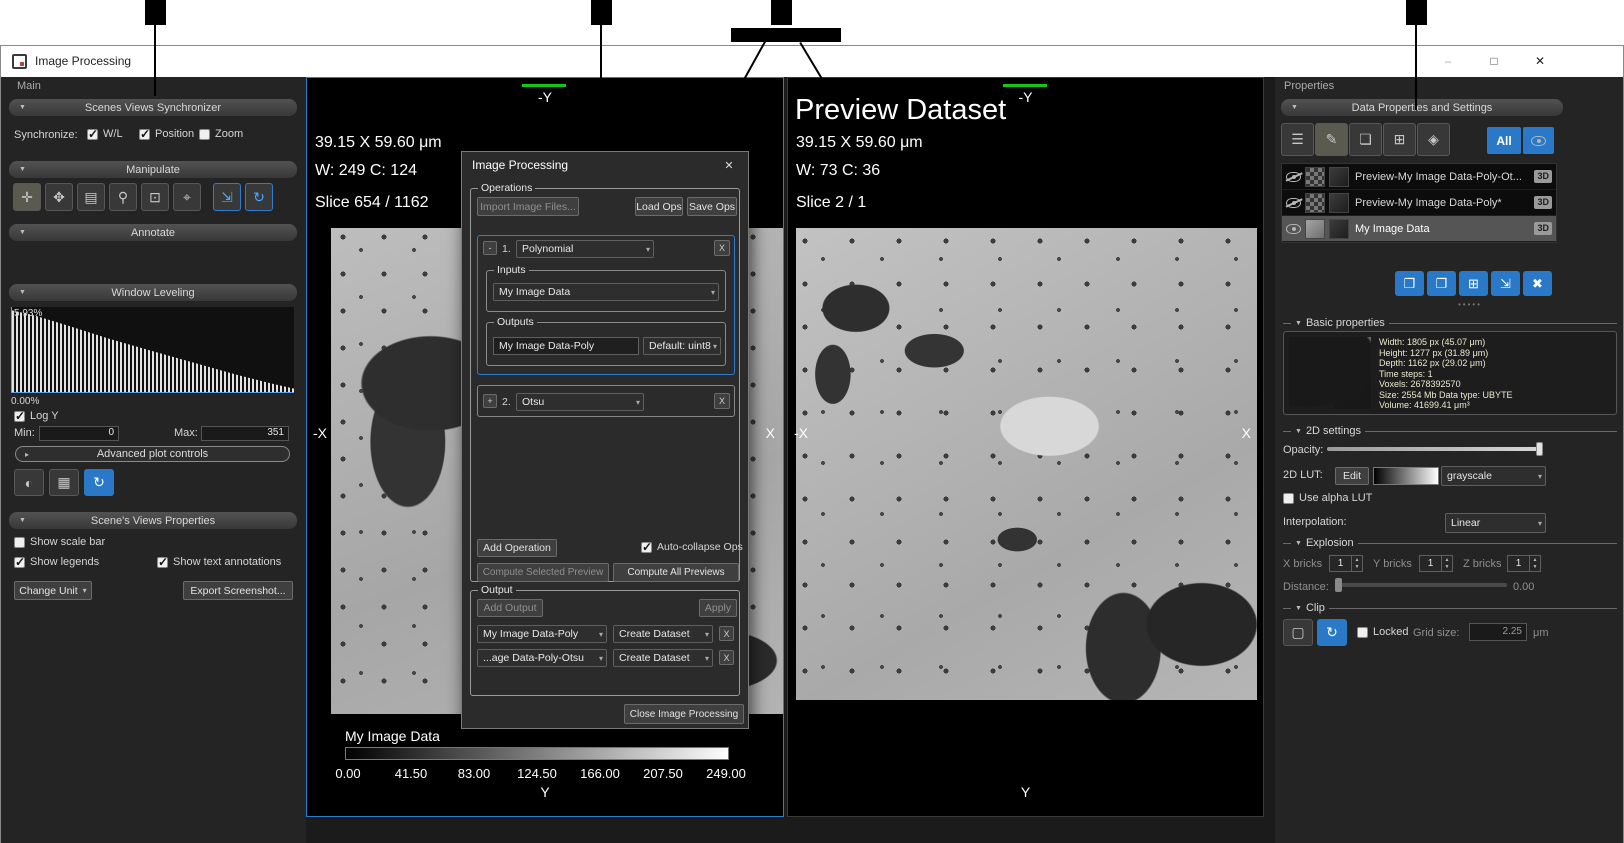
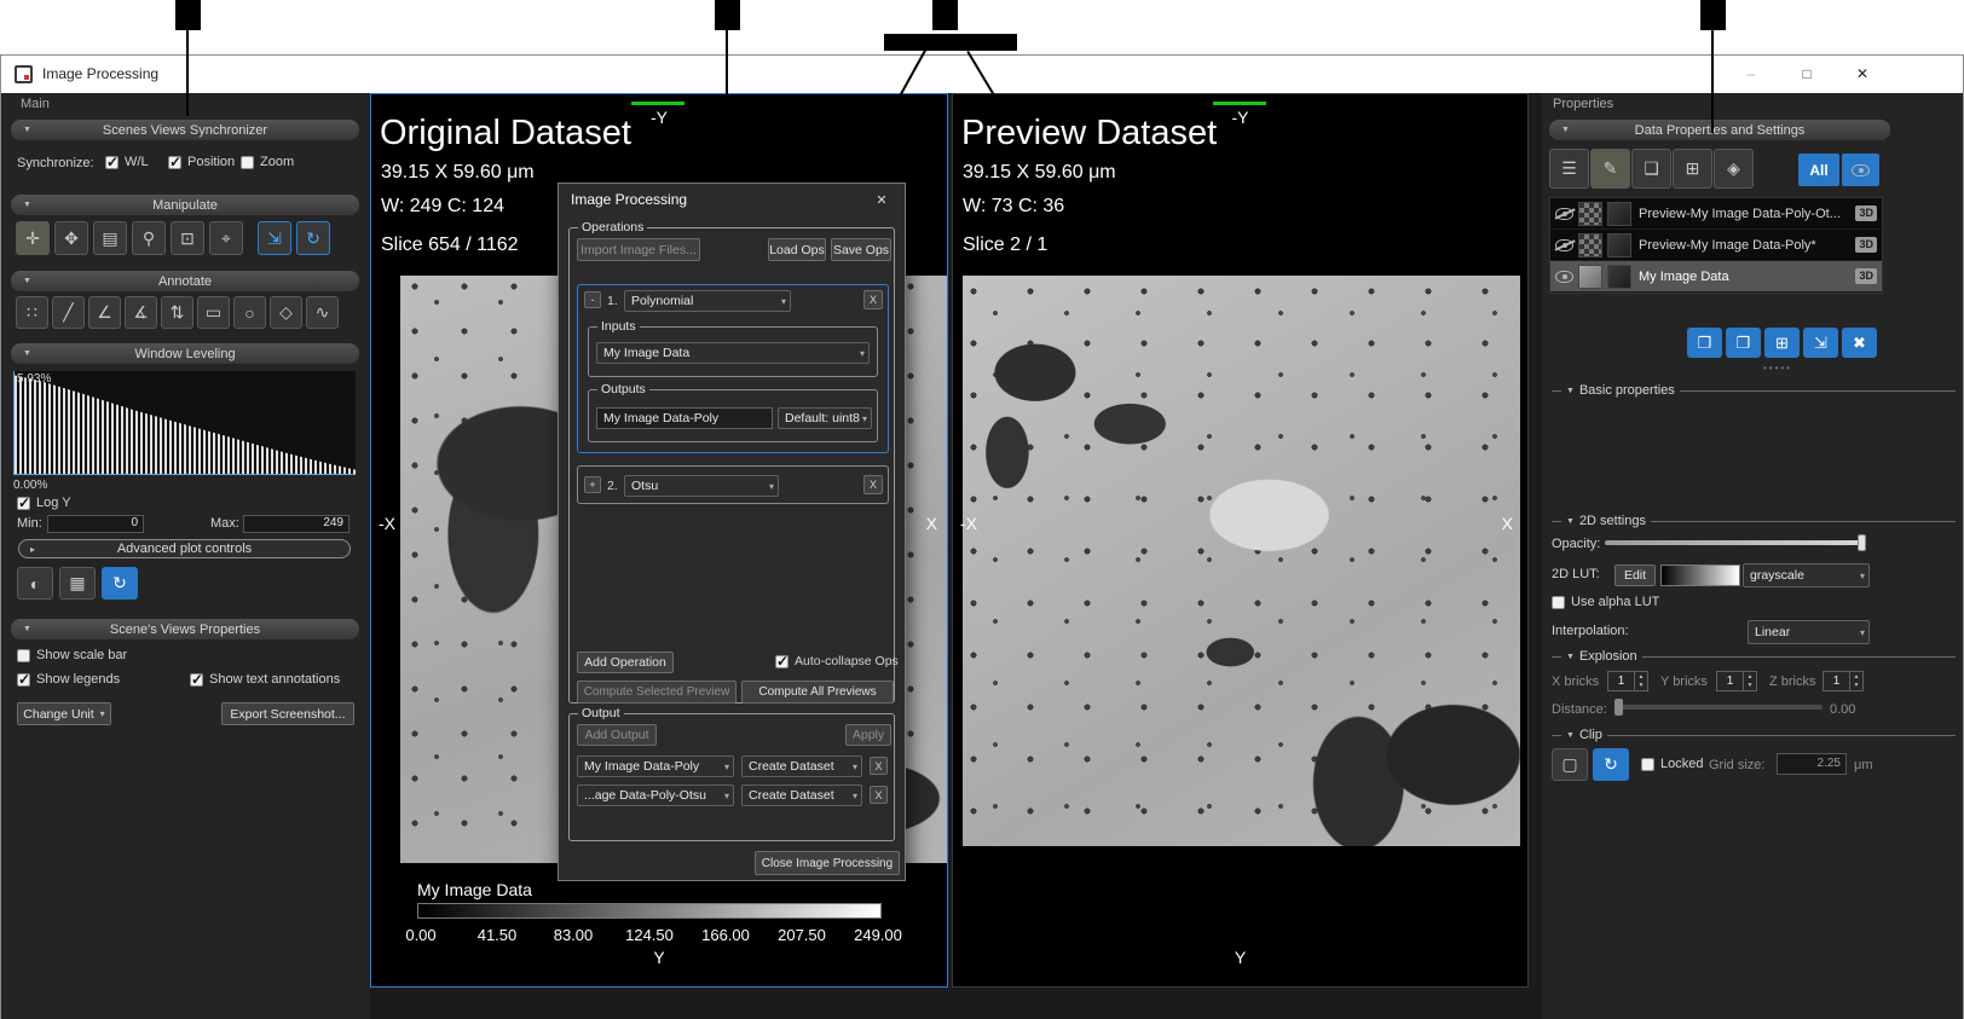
  Image Processing
  –
  □
  ✕
  Main
  Scenes Views Synchronizer
  Synchronize:
  W/L
  Position
  Zoom
  Manipulate
  ✛
  ✥
  ▤
  ⚲
  ⊡
  ⌖
  ⇲
  ↻
  Annotate
+ ∷
+ ╱
+ ∠
+ ∡
+ ⇅
+ ▭
+ ○
+ ◇
+ ∿
  Window Leveling
  5.93%
  0.00%
  Log Y
  Min:
  0
  Max:
- 351
+ 249
  Advanced plot controls
  ◐
  ▦
  ↻
  Scene's Views Properties
  Show scale bar
  Show legends
  Show text annotations
  Change Unit
  Export Screenshot...
  -Y
+ Original Dataset
  39.15 X 59.60 μm
  W: 249 C: 124
  Slice 654 / 1162
  -X
  X
  My Image Data
  0.00
  41.50
  83.00
  124.50
  166.00
  207.50
  249.00
  Y
  -Y
  Preview Dataset
  39.15 X 59.60 μm
  W: 73 C: 36
  Slice 2 / 1
  -X
  X
  Y
  Image Processing
  ✕
  Operations
  Import Image Files...
  Load Ops
  Save Ops
  -
  1.
  Polynomial
  X
  Inputs
  My Image Data
  Outputs
  My Image Data-Poly
  Default: uint8
  +
  2.
  Otsu
  X
  Add Operation
  Auto-collapse Ops
  Compute Selected Preview
  Compute All Previews
  Output
  Add Output
  Apply
  My Image Data-Poly
  Create Dataset
  X
  ...age Data-Poly-Otsu
  Create Dataset
  X
  Close Image Processing
  Properties
  Data Propertes and Settings
  ☰
  ✎
  ❏
  ⊞
  ◈
  All
  Preview-My Image Data-Poly-Ot...
  3D
  Preview-My Image Data-Poly*
  3D
  My Image Data
  3D
  ❒
  ❐
  ⊞
  ⇲
  ✖
  •••••
  Basic properties
- Width: 1805 px (45.07 μm)
- Height: 1277 px (31.89 μm)
- Depth: 1162 px (29.02 μm)
- Time steps: 1
- Voxels: 2678392570
- Size: 2554 Mb Data type: UBYTE
- Volume: 41699.41 μm³
  2D settings
  Opacity:
  2D LUT:
  Edit
  grayscale
  Use alpha LUT
  Interpolation:
  Linear
  Explosion
  X bricks
  1
  Y bricks
  1
  Z bricks
  1
  Distance:
  0.00
  Clip
  ▢
  ↻
  Locked
  Grid size:
  2.25
  μm
